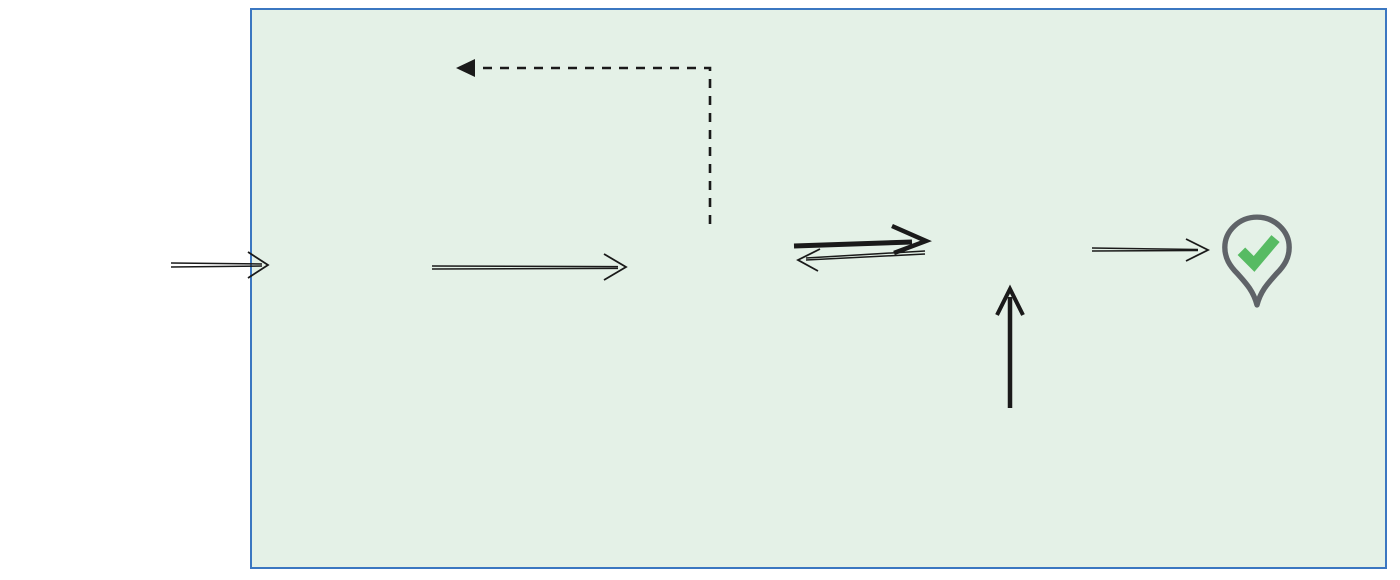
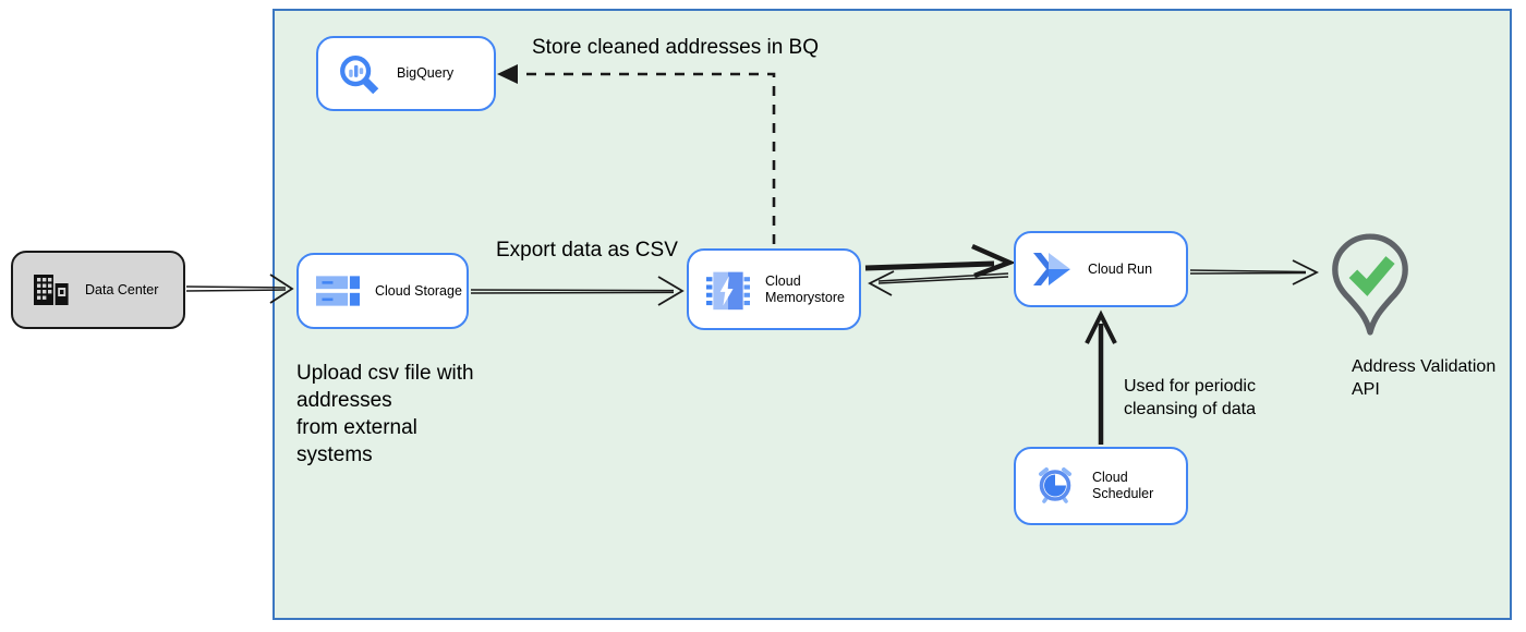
+ Data Center
+ BigQuery
+ Cloud Storage
+ Cloud
+ Memorystore
+ Cloud Run
+ Cloud Scheduler
+ Store cleaned addresses in BQ
+ Export data as CSV
+ Upload csv file with
+ addresses
+ from external
+ systems
+ Used for periodic
+ cleansing of data
+ Address Validation
+ API
